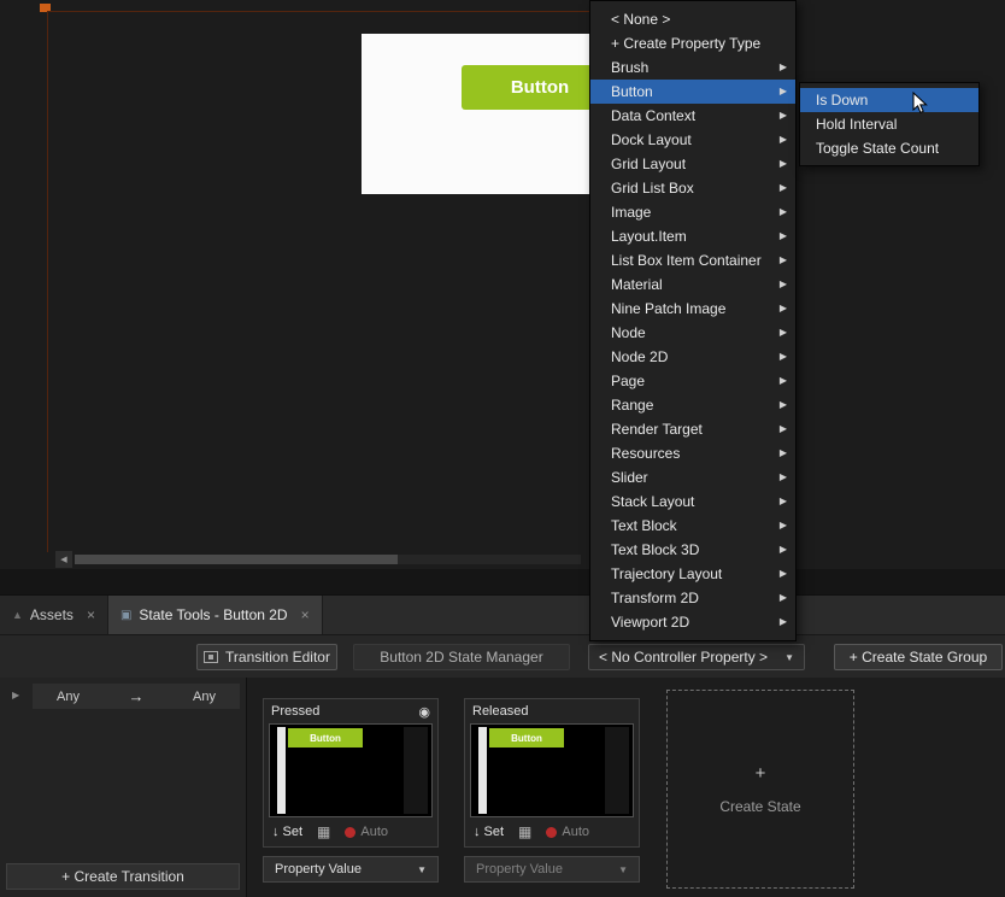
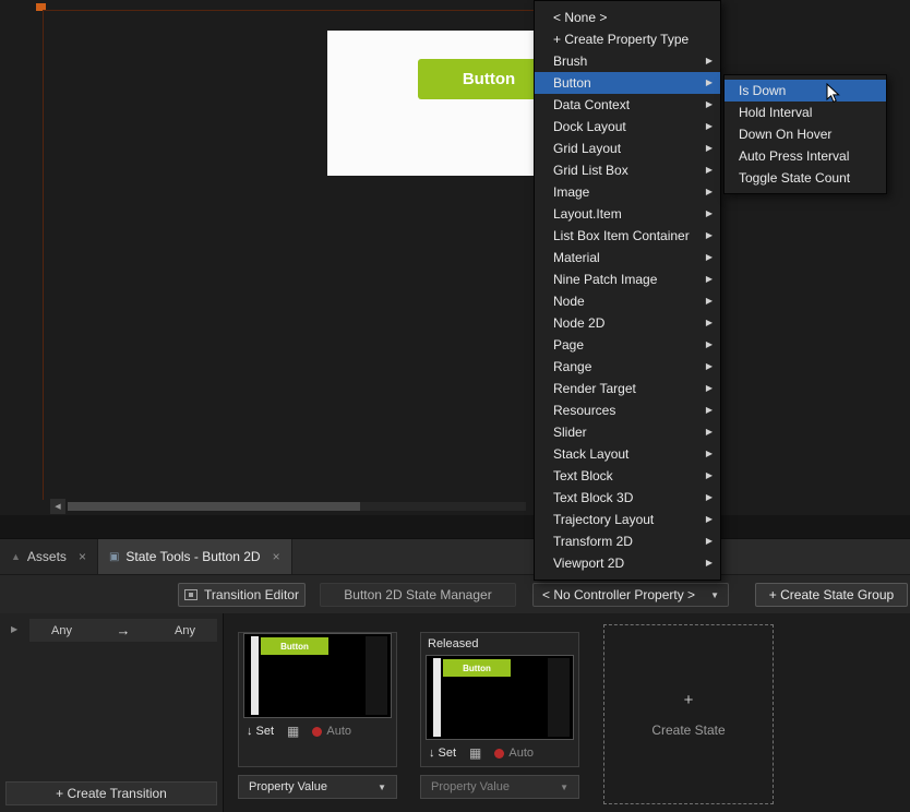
  Button
  ▲
  Assets
  ×
  ▣
  State Tools - Button 2D
  ×
  Transition Editor
  Button 2D State Manager
  < No Controller Property >
  ▼
  + Create State Group
  ▶
  Any
  →
  Any
  + Create Transition
- Pressed
- ◉
  Button
  ↓
  Set
  ▦
  Auto
  Property Value
  ▼
  Released
  Button
  ↓
  Set
  ▦
  Auto
  Property Value
  ▼
  +
  Create State
  < None >
  + Create Property Type
  Brush
  ▶
  Button
  ▶
  Data Context
  ▶
  Dock Layout
  ▶
  Grid Layout
  ▶
  Grid List Box
  ▶
  Image
  ▶
  Layout.Item
  ▶
  List Box Item Container
  ▶
  Material
  ▶
  Nine Patch Image
  ▶
  Node
  ▶
  Node 2D
  ▶
  Page
  ▶
  Range
  ▶
  Render Target
  ▶
  Resources
  ▶
  Slider
  ▶
  Stack Layout
  ▶
  Text Block
  ▶
  Text Block 3D
  ▶
  Trajectory Layout
  ▶
  Transform 2D
  ▶
  Viewport 2D
  ▶
  Is Down
  Hold Interval
+ Down On Hover
+ Auto Press Interval
  Toggle State Count
